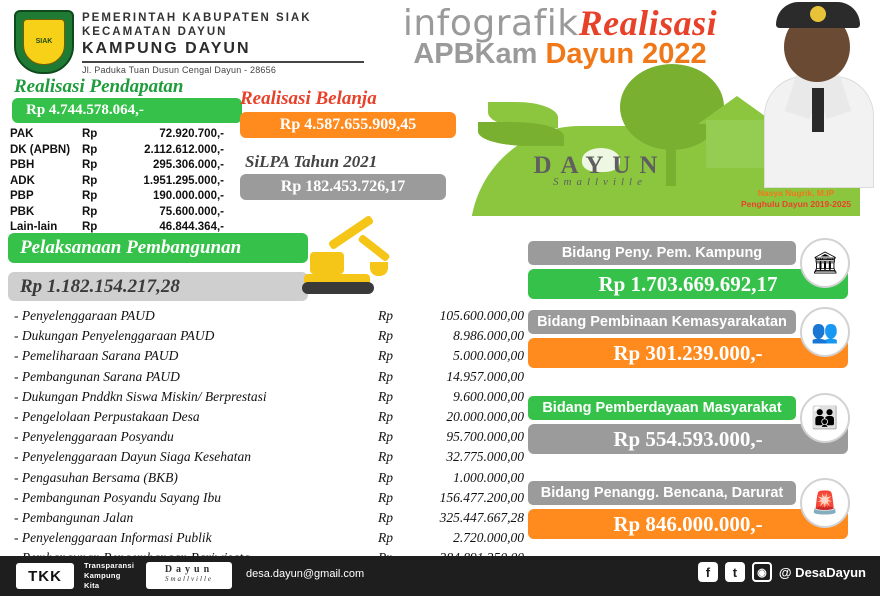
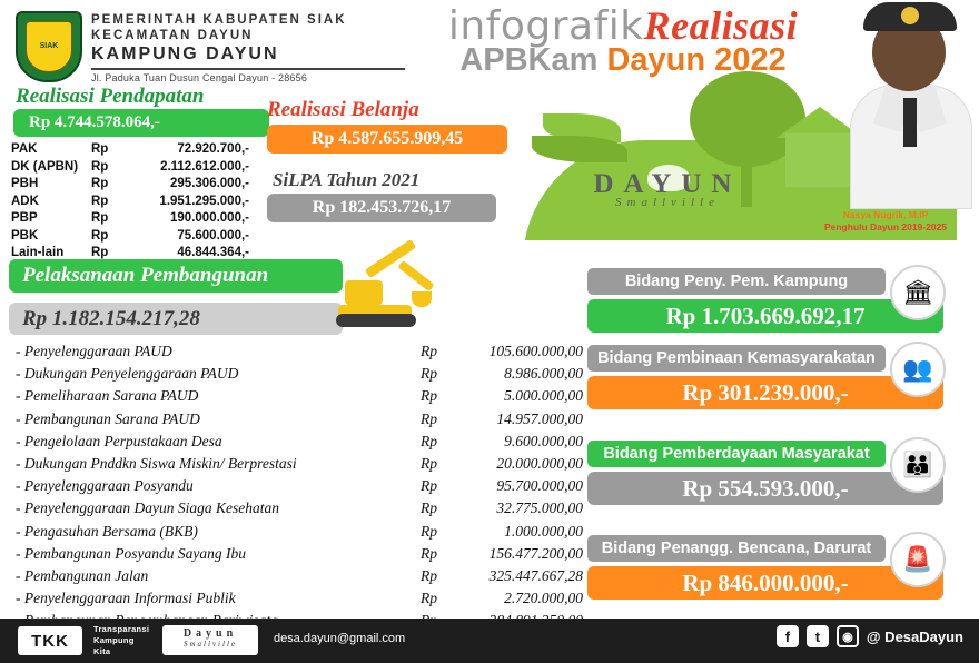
  PEMERINTAH KABUPATEN SIAK
  KECAMATAN DAYUN
  KAMPUNG DAYUN
  Jl. Paduka Tuan Dusun Cengal Dayun - 28656
  infografikRealisasi
  APBKam Dayun 2022
  DAYUN
  Smallville
  Nasya Nugrik, M.IP
  Penghulu Dayun 2019-2025
  Realisasi Pendapatan
  Rp 4.744.578.064,-
  PAK
  Rp
  72.920.700,-
  DK (APBN)
  Rp
  2.112.612.000,-
  PBH
  Rp
  295.306.000,-
  ADK
  Rp
  1.951.295.000,-
  PBP
  Rp
  190.000.000,-
  PBK
  Rp
  75.600.000,-
  Lain-lain
  Rp
  46.844.364,-
  Realisasi Belanja
  Rp 4.587.655.909,45
  SiLPA Tahun 2021
  Rp 182.453.726,17
  Pelaksanaan Pembangunan
  Rp 1.182.154.217,28
  - Penyelenggaraan PAUD
  Rp
  105.600.000,00
  - Dukungan Penyelenggaraan PAUD
  Rp
  8.986.000,00
  - Pemeliharaan Sarana PAUD
  Rp
  5.000.000,00
  - Pembangunan Sarana PAUD
  Rp
  14.957.000,00
- - Dukungan Pnddkn Siswa Miskin/ Berprestasi
+ - Pengelolaan Perpustakaan Desa
  Rp
  9.600.000,00
- - Pengelolaan Perpustakaan Desa
+ - Dukungan Pnddkn Siswa Miskin/ Berprestasi
  Rp
  20.000.000,00
  - Penyelenggaraan Posyandu
  Rp
  95.700.000,00
  - Penyelenggaraan Dayun Siaga Kesehatan
  Rp
  32.775.000,00
  - Pengasuhan Bersama (BKB)
  Rp
  1.000.000,00
  - Pembangunan Posyandu Sayang Ibu
  Rp
  156.477.200,00
  - Pembangunan Jalan
  Rp
  325.447.667,28
  - Penyelenggaraan Informasi Publik
  Rp
  2.720.000,00
  Bidang Peny. Pem. Kampung
  Rp 1.703.669.692,17
  🏛
  Bidang Pembinaan Kemasyarakatan
  Rp 301.239.000,-
  👥
  Bidang Pemberdayaan Masyarakat
  Rp 554.593.000,-
  👪
  Bidang Penangg. Bencana, Darurat
  Rp 846.000.000,-
  🚨
  TKK
  Transparansi
  Kampung
  Kita
  Dayun
  Smallville
  desa.dayun@gmail.com
  f
  t
  ◉
  @ DesaDayun
